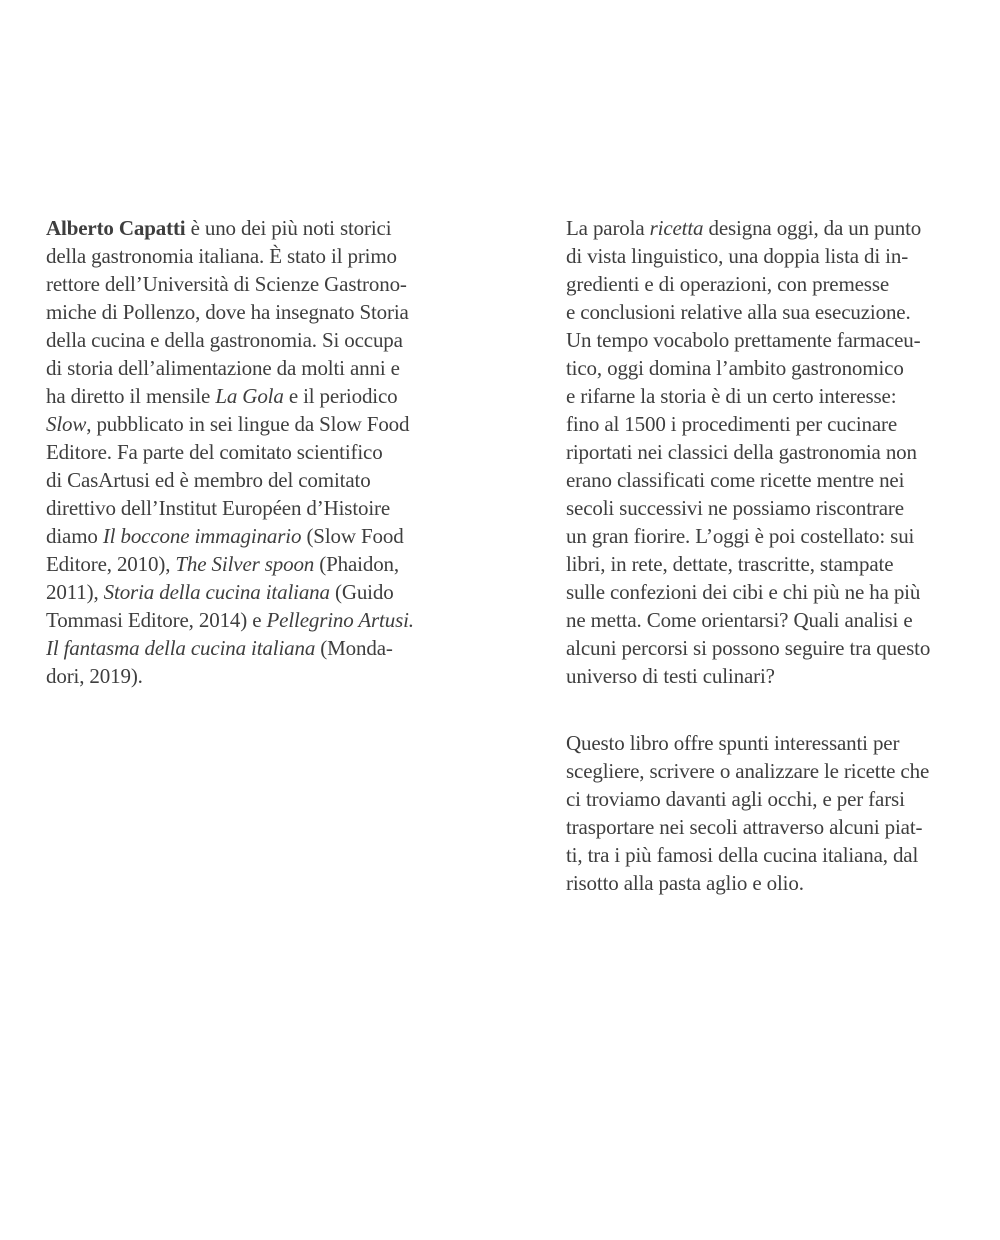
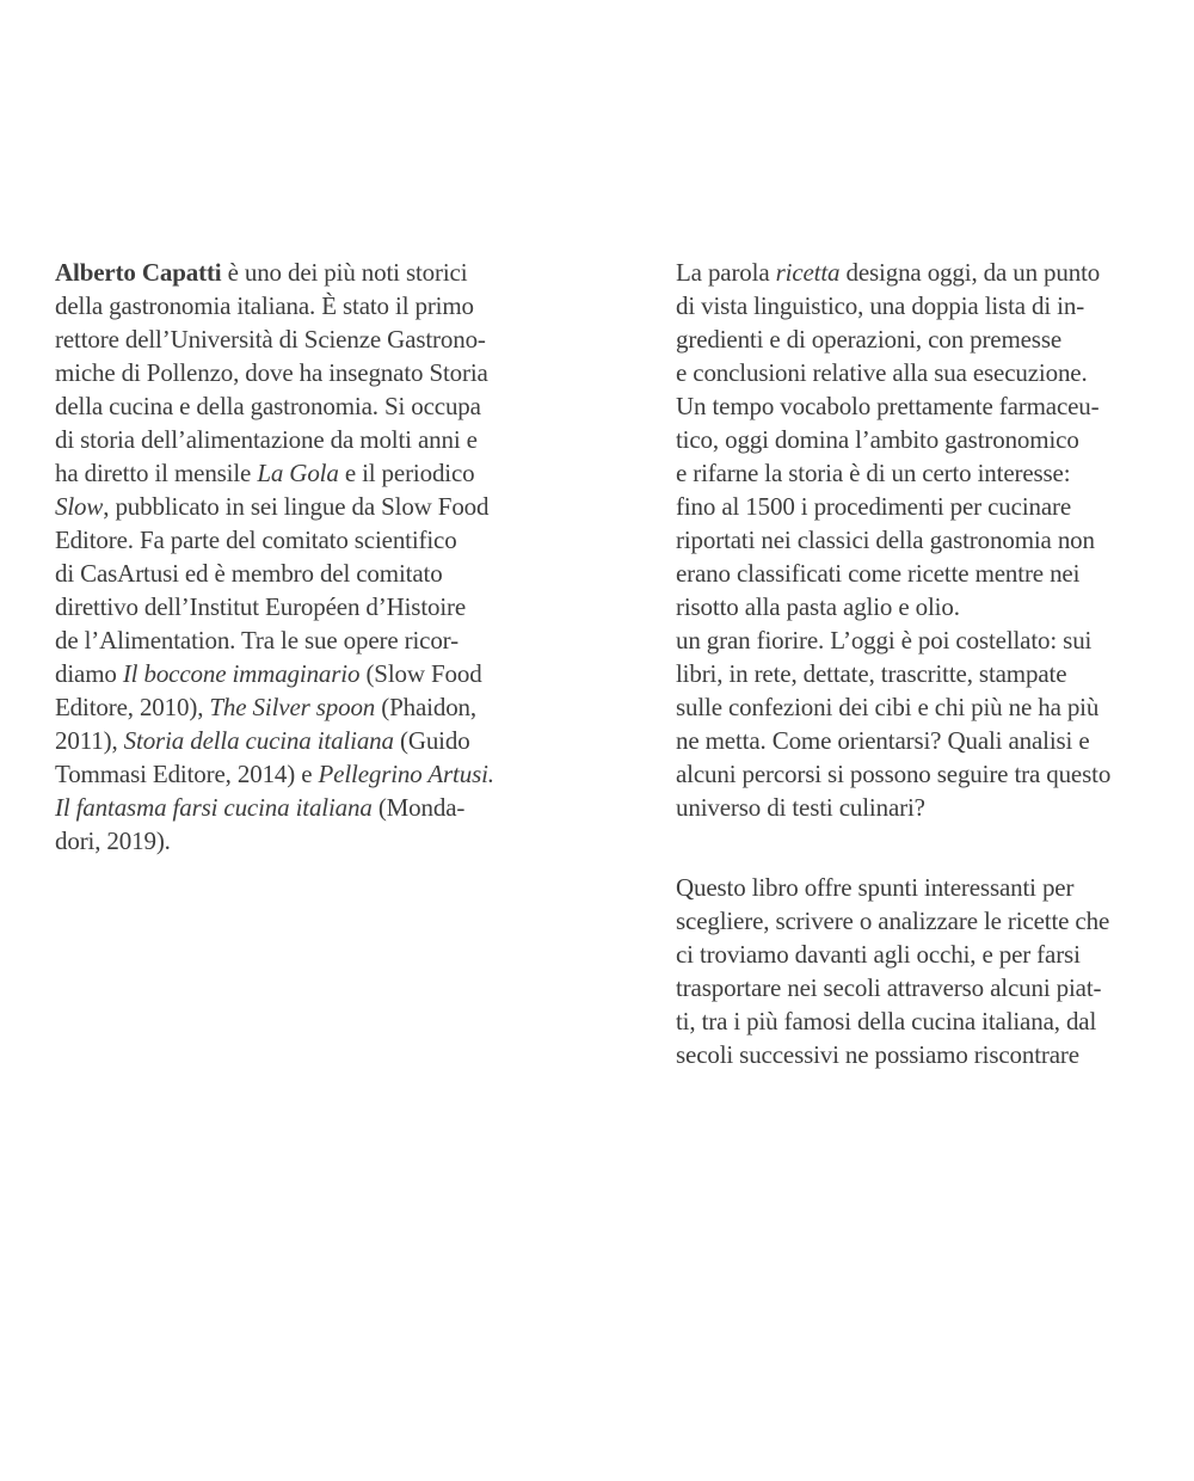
  Alberto Capatti è uno dei più noti storici
  della gastronomia italiana. È stato il primo
  rettore dell’Università di Scienze Gastrono-
  miche di Pollenzo, dove ha insegnato Storia
  della cucina e della gastronomia. Si occupa
  di storia dell’alimentazione da molti anni e
  ha diretto il mensile La Gola e il periodico
  Slow, pubblicato in sei lingue da Slow Food
  Editore. Fa parte del comitato scientifico
  di CasArtusi ed è membro del comitato
  direttivo dell’Institut Européen d’Histoire
+ de l’Alimentation. Tra le sue opere ricor-
  diamo Il boccone immaginario (Slow Food
  Editore, 2010), The Silver spoon (Phaidon,
  2011), Storia della cucina italiana (Guido
  Tommasi Editore, 2014) e Pellegrino Artusi.
- Il fantasma della cucina italiana (Monda-
+ Il fantasma farsi cucina italiana (Monda-
  dori, 2019).
  La parola ricetta designa oggi, da un punto
  di vista linguistico, una doppia lista di in-
  gredienti e di operazioni, con premesse
  e conclusioni relative alla sua esecuzione.
  Un tempo vocabolo prettamente farmaceu-
  tico, oggi domina l’ambito gastronomico
  e rifarne la storia è di un certo interesse:
  fino al 1500 i procedimenti per cucinare
  riportati nei classici della gastronomia non
  erano classificati come ricette mentre nei
- secoli successivi ne possiamo riscontrare
+ risotto alla pasta aglio e olio.
  un gran fiorire. L’oggi è poi costellato: sui
  libri, in rete, dettate, trascritte, stampate
  sulle confezioni dei cibi e chi più ne ha più
  ne metta. Come orientarsi? Quali analisi e
  alcuni percorsi si possono seguire tra questo
  universo di testi culinari?
  Questo libro offre spunti interessanti per
  scegliere, scrivere o analizzare le ricette che
  ci troviamo davanti agli occhi, e per farsi
  trasportare nei secoli attraverso alcuni piat-
  ti, tra i più famosi della cucina italiana, dal
- risotto alla pasta aglio e olio.
+ secoli successivi ne possiamo riscontrare
